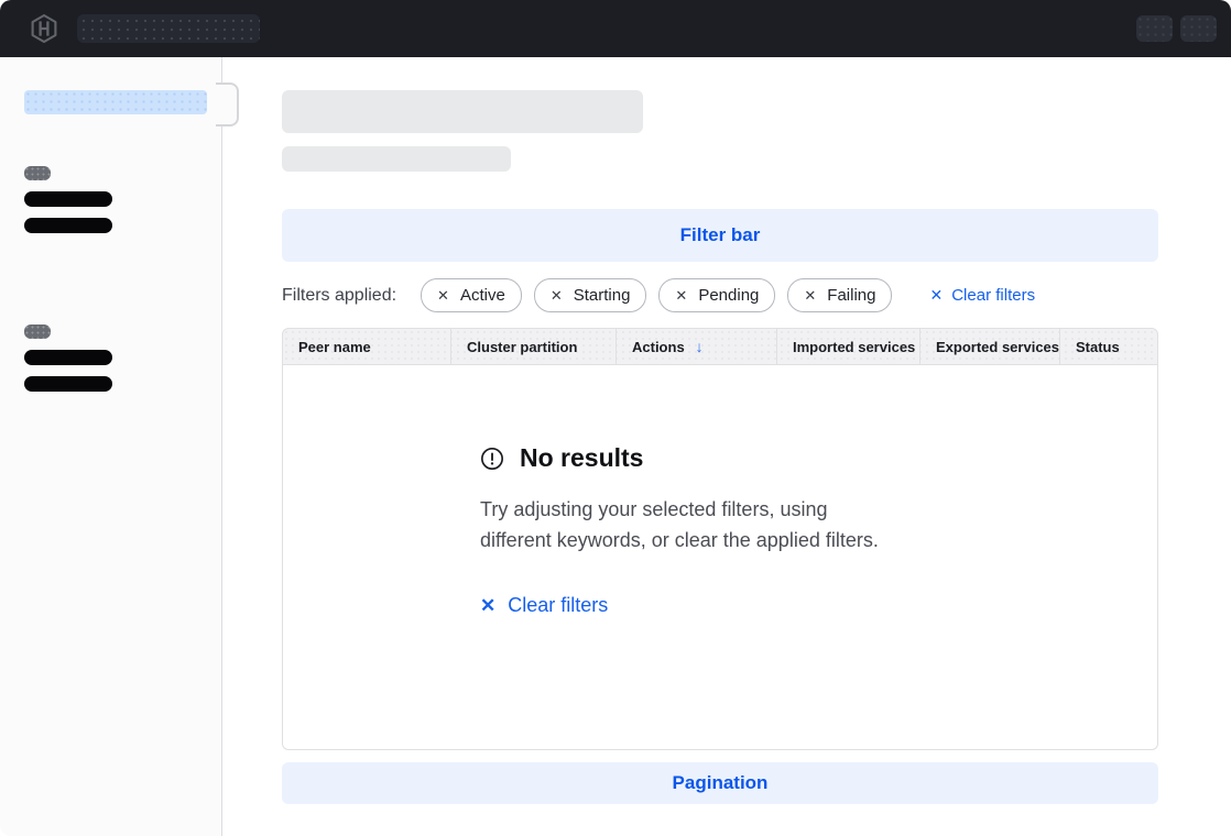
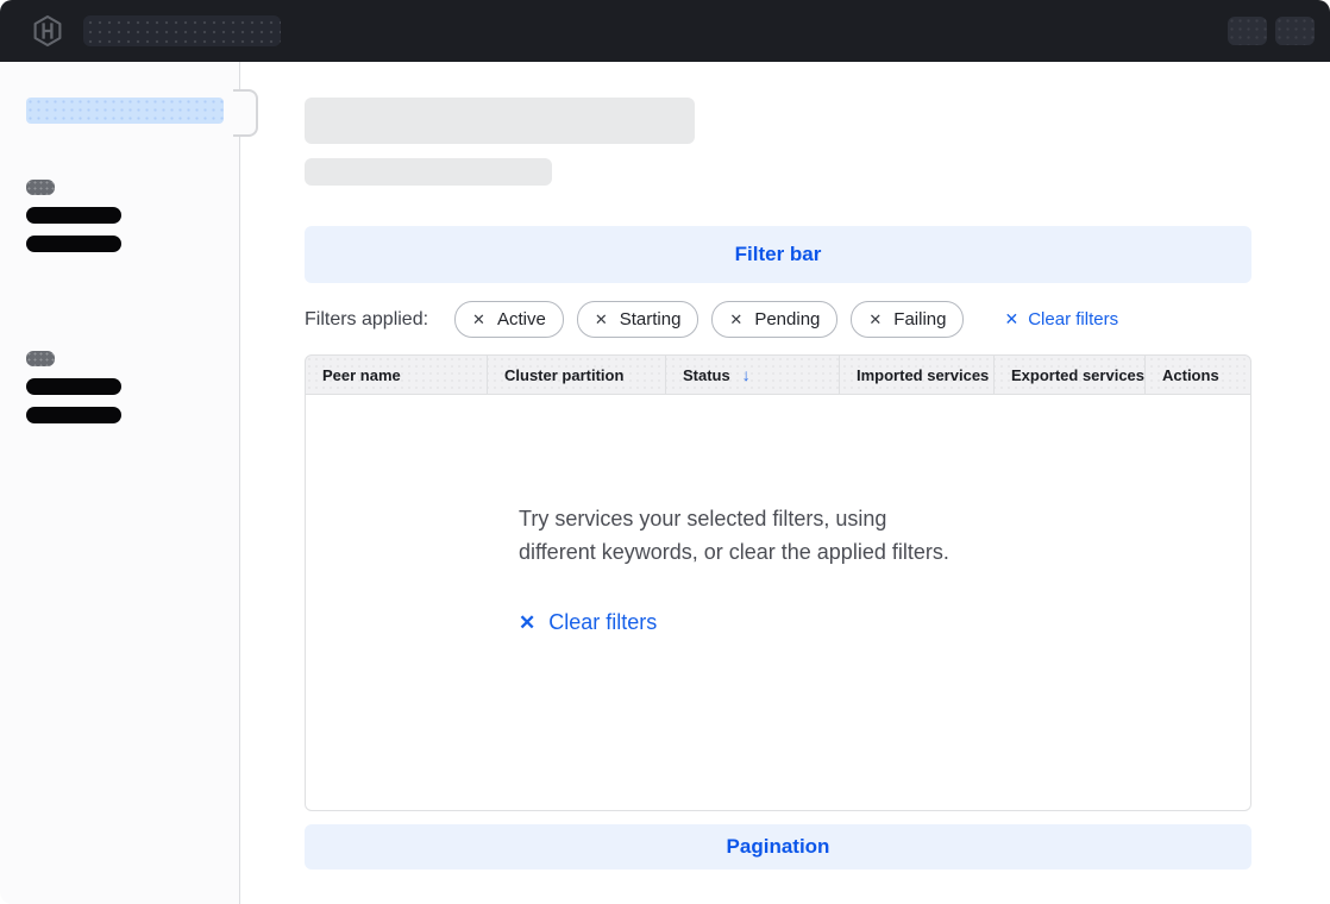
  Filter bar
  Filters applied:
  ✕
  Active
  ✕
  Starting
  ✕
  Pending
  ✕
  Failing
  ✕
  Clear filters
  Peer name
  Cluster partition
- Actions
+ Status
  ↓
  Imported services
  Exported services
- Status
+ Actions
- No results
- Try adjusting your selected filters, using
+ Try services your selected filters, using
  different keywords, or clear the applied filters.
  ✕
  Clear filters
  Pagination
